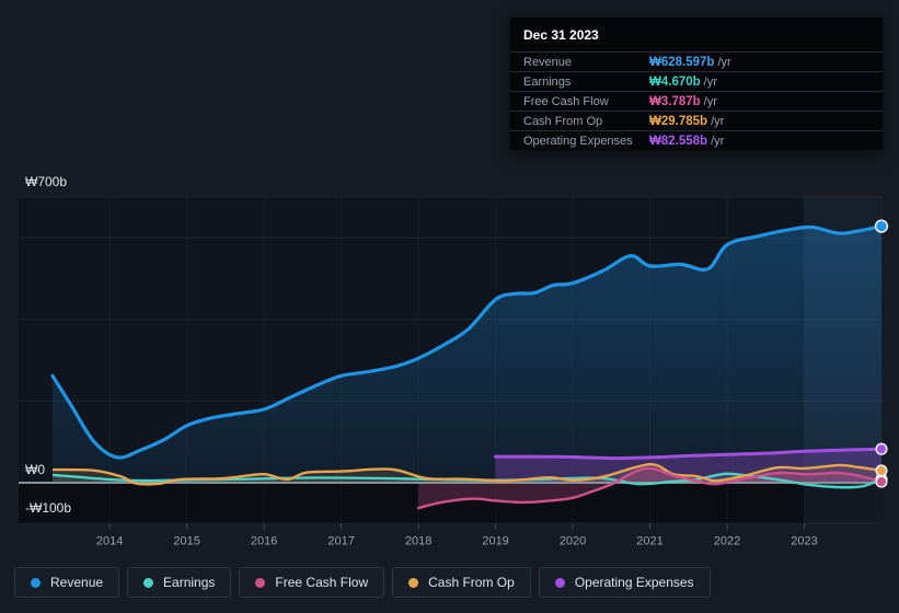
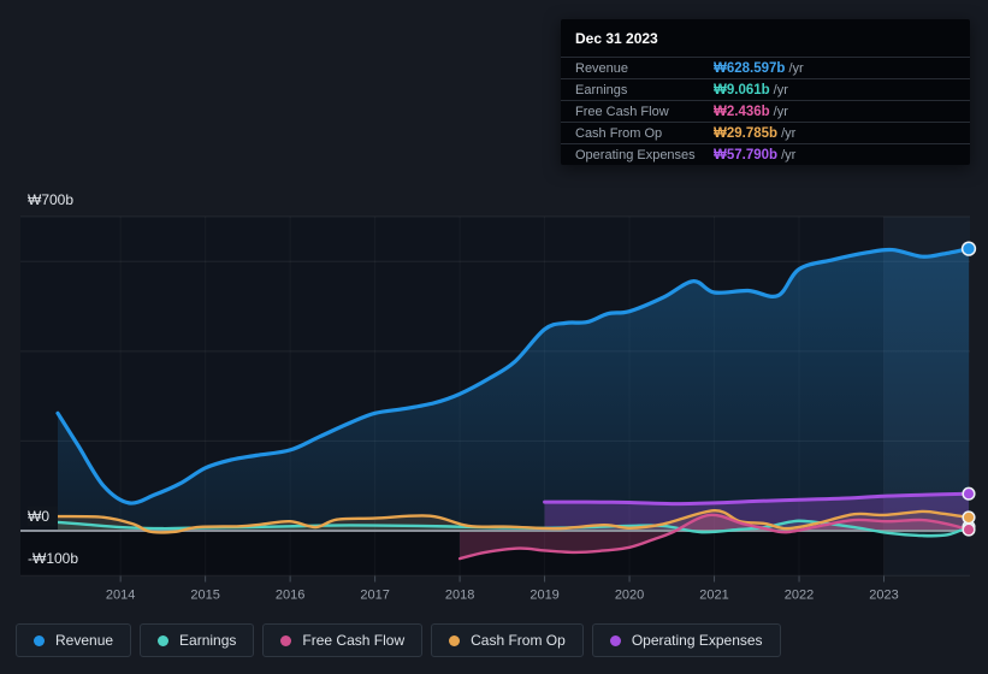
  2014
  2015
  2016
  2017
  2018
  2019
  2020
  2021
  2022
  2023
  ₩700b
  ₩0
  -₩100b
  Dec 31 2023
  Revenue
  ₩628.597b
  /yr
  Earnings
- ₩4.670b
+ ₩9.061b
  /yr
  Free Cash Flow
- ₩3.787b
+ ₩2.436b
  /yr
  Cash From Op
  ₩29.785b
  /yr
  Operating Expenses
- ₩82.558b
+ ₩57.790b
  /yr
  Revenue
  Earnings
  Free Cash Flow
  Cash From Op
  Operating Expenses
